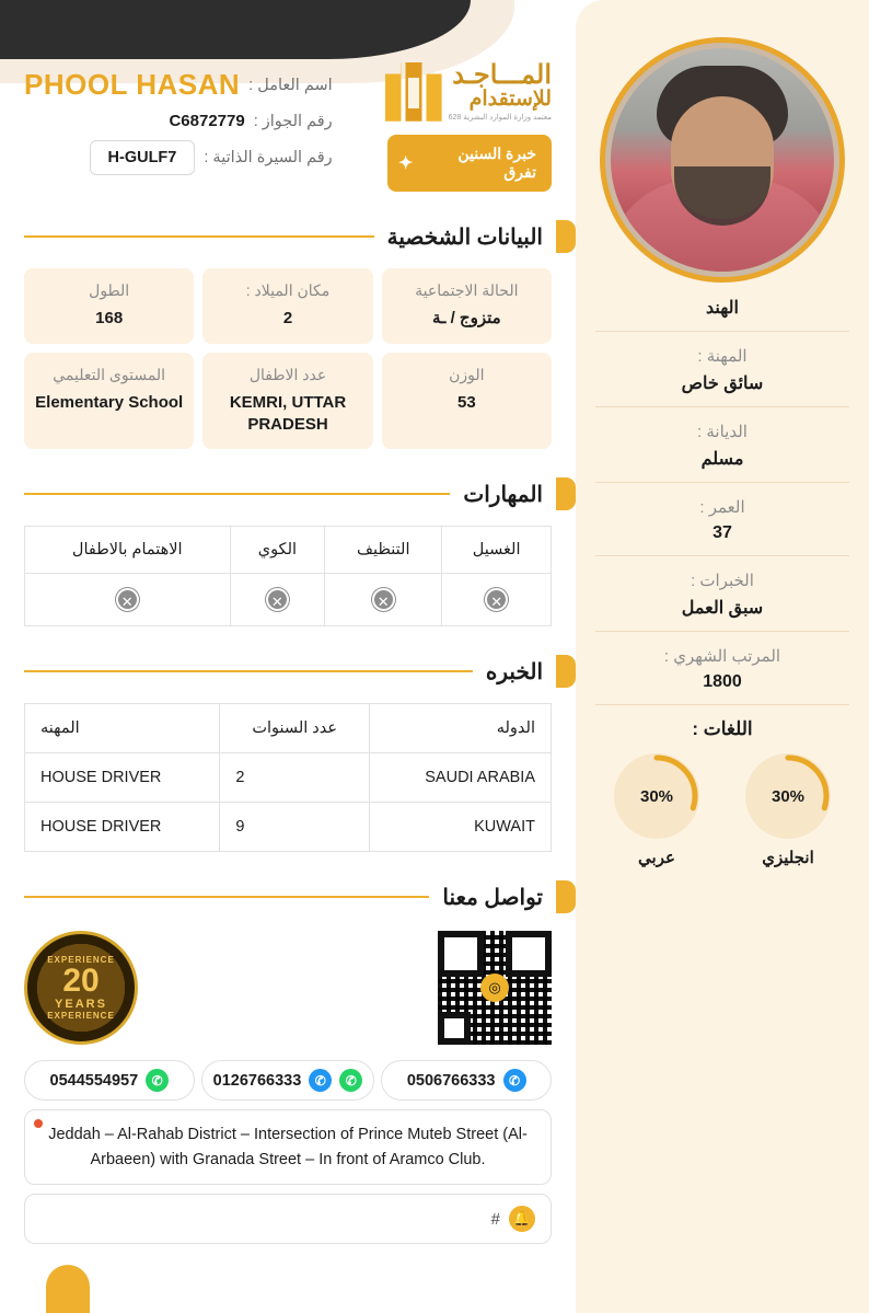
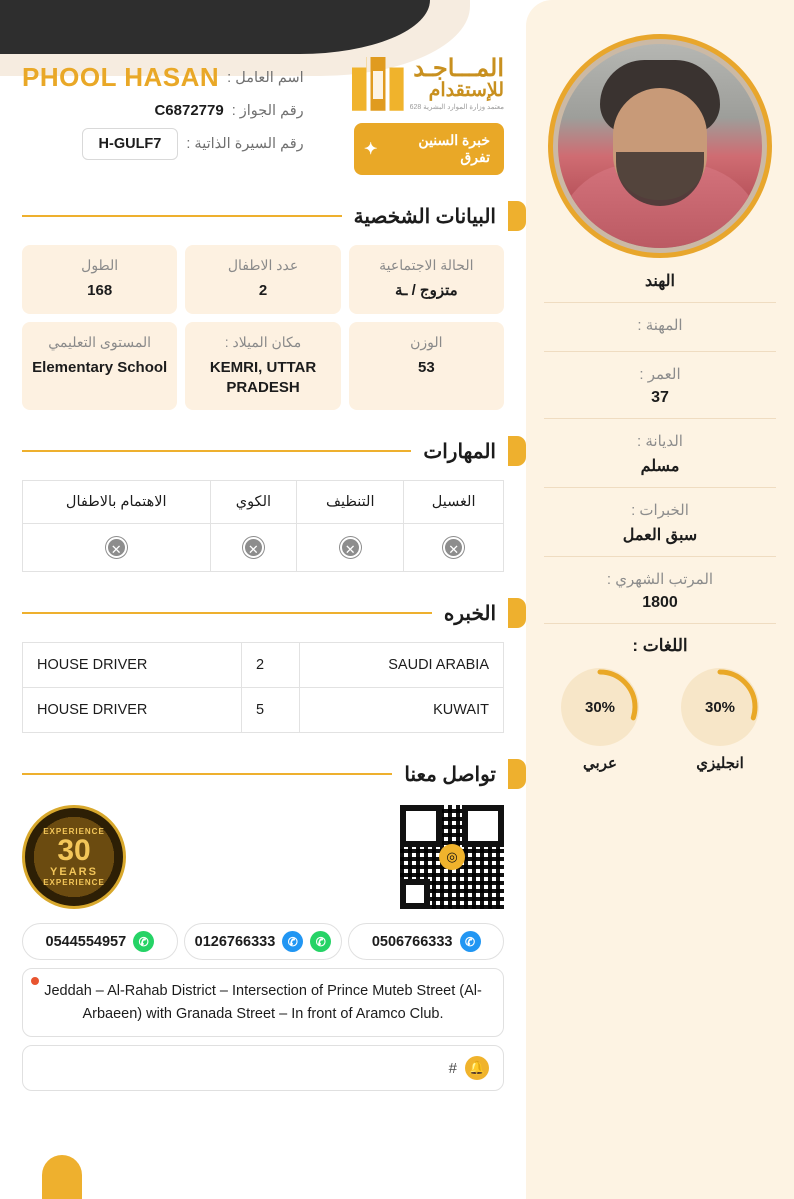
  الهند
  المهنة :
- سائق خاص
- الديانة :
+ العمر :
- مسلم
+ 37
- العمر :
+ الديانة :
- 37
+ مسلم
  الخبرات :
  سبق العمل
  المرتب الشهري :
  1800
  اللغات :
  30%
  انجليزي
  30%
  عربي
  المـــاجـد
  للإستقدام
  خبرة السنين تفرق
  ✦
  اسم العامل :
  PHOOL HASAN
  رقم الجواز :
  C6872779
  رقم السيرة الذاتية :
  H-GULF7
  البيانات الشخصية
  الحالة الاجتماعية
  متزوج / ـة
- مكان الميلاد :
+ عدد الاطفال
  2
  الطول
  168
  الوزن
  53
- عدد الاطفال
+ مكان الميلاد :
  KEMRI, UTTAR PRADESH
  المستوى التعليمي
  Elementary School
  المهارات
  الغسيل	التنظيف	الكوي	الاهتمام بالاطفال
  ✕	✕	✕	✕
  الخبره
- الدوله	عدد السنوات	المهنه
  SAUDI ARABIA	2	HOUSE DRIVER
- KUWAIT	9	HOUSE DRIVER
+ KUWAIT	5	HOUSE DRIVER
  تواصل معنا
  ◎
  EXPERIENCE
- 20
+ 30
  YEARS
  EXPERIENCE
  ✆
  0506766333
  ✆
  ✆
  0126766333
  ✆
  0544554957
  Jeddah – Al-Rahab District – Intersection of Prince Muteb Street (Al-Arbaeen) with Granada Street – In front of Aramco Club.
  🔔
  #
